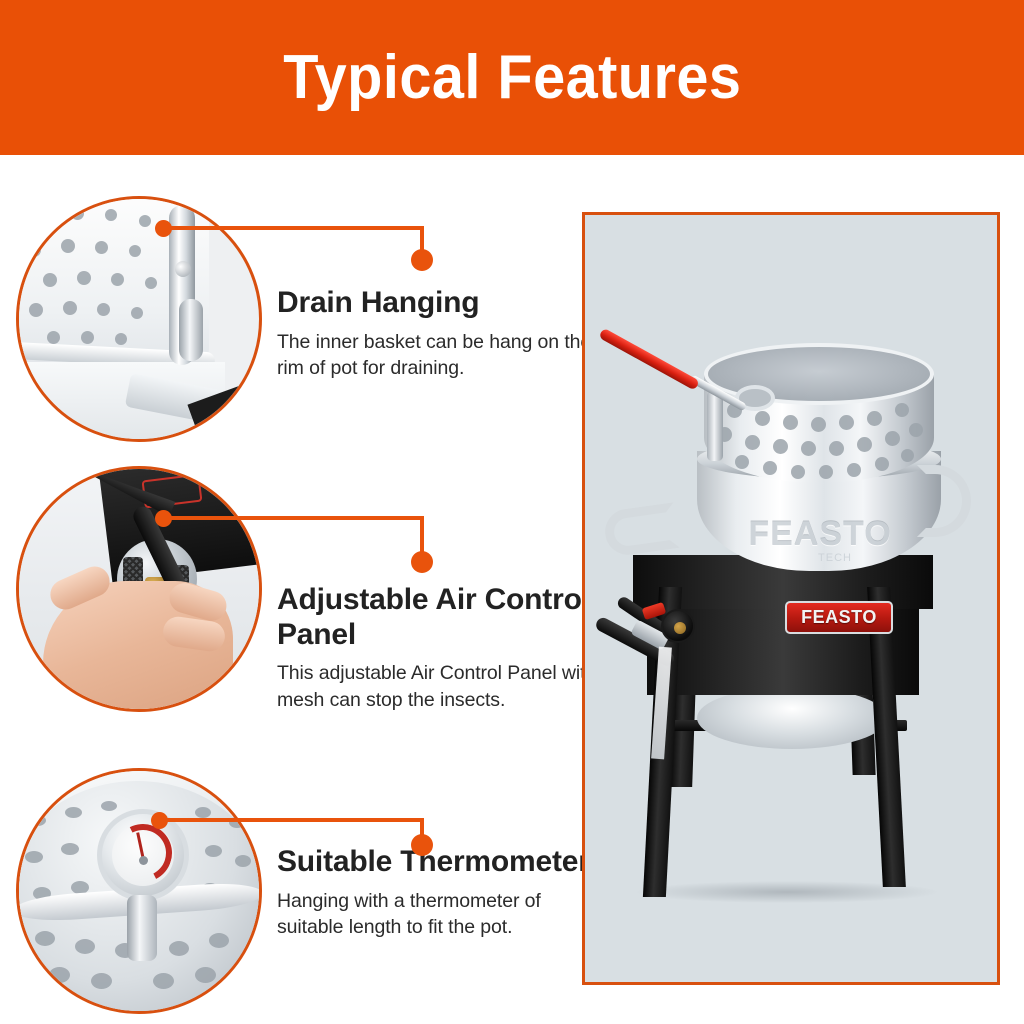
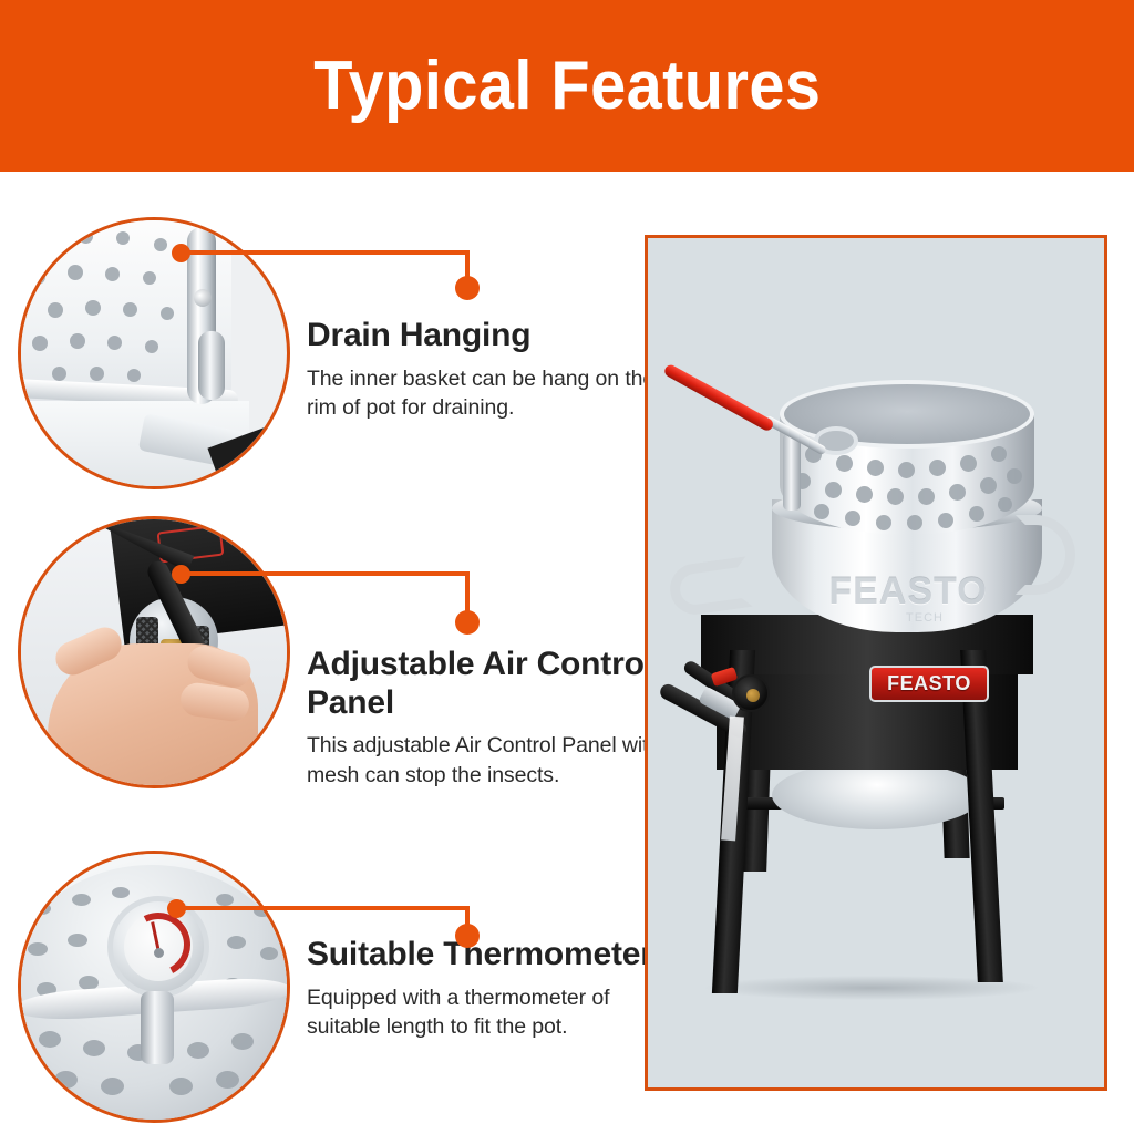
  Typical Features
  Drain Hanging
  The inner basket can be hang on th rim of pot for draining.
  Adjustable Air Contro Panel
  This adjustable Air Control Panel wi mesh can stop the insects.
  Suitable Thermomete
- Hanging with a thermometer of suitable length to fit the pot.
+ Equipped with a thermometer of suitable length to fit the pot.
  FEASTO
  TECH
  FEASTO
